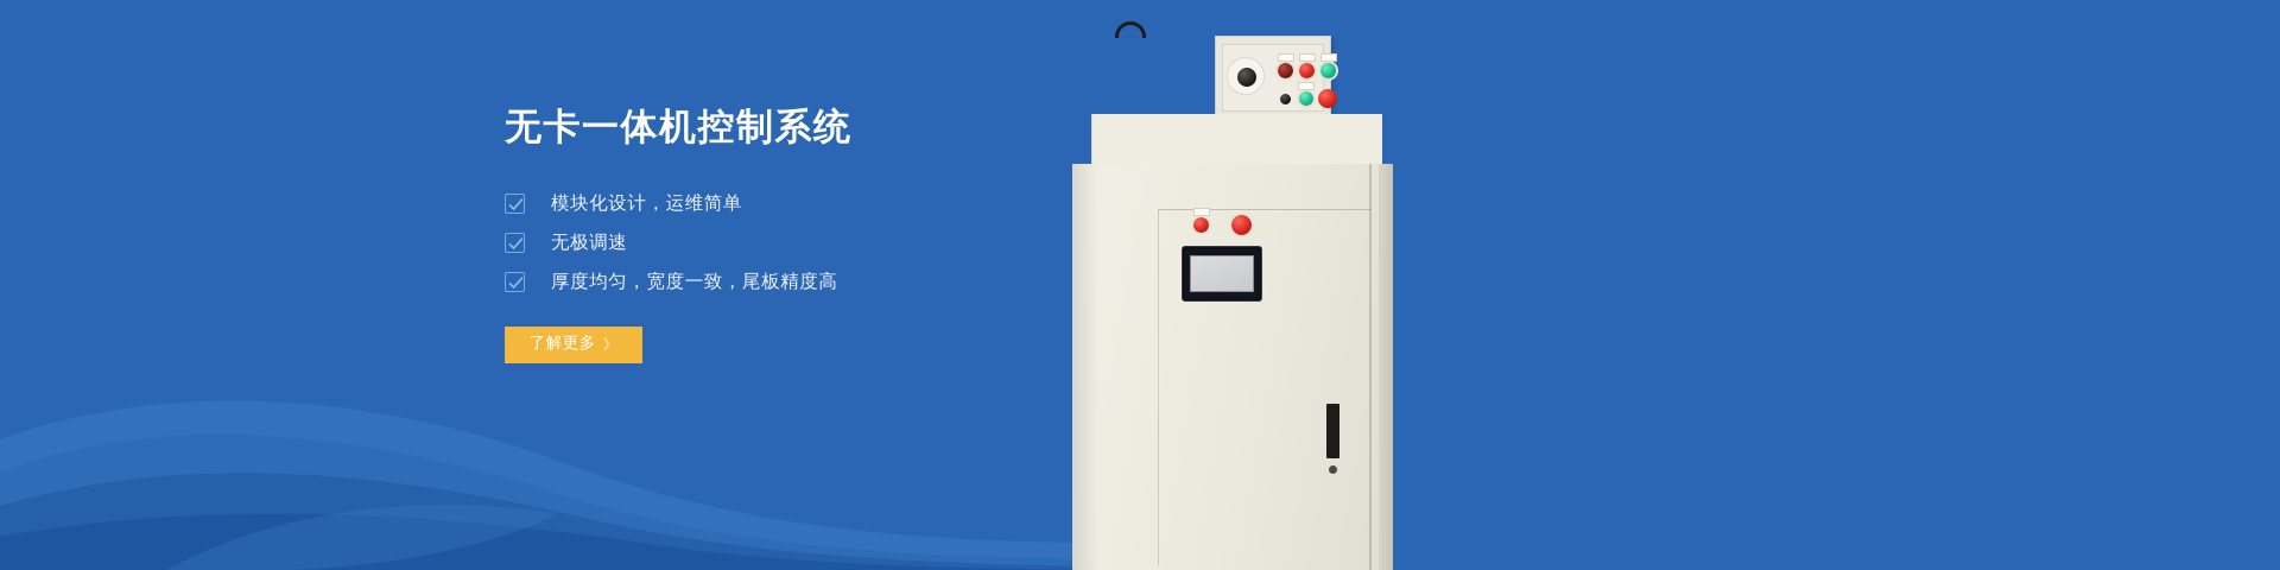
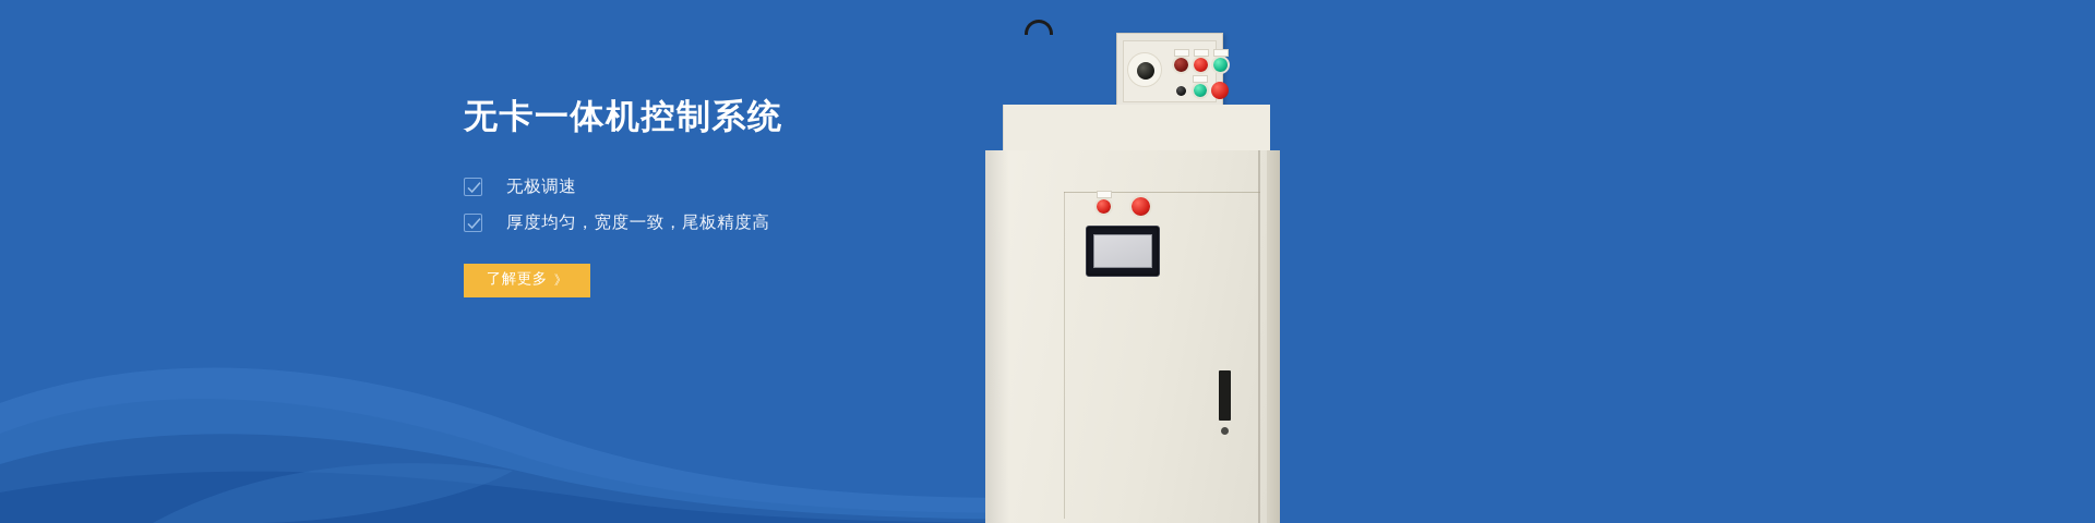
  无卡一体机控制系统
- 模块化设计，运维简单
  无极调速
  厚度均匀，宽度一致，尾板精度高
  了解更多
  》
